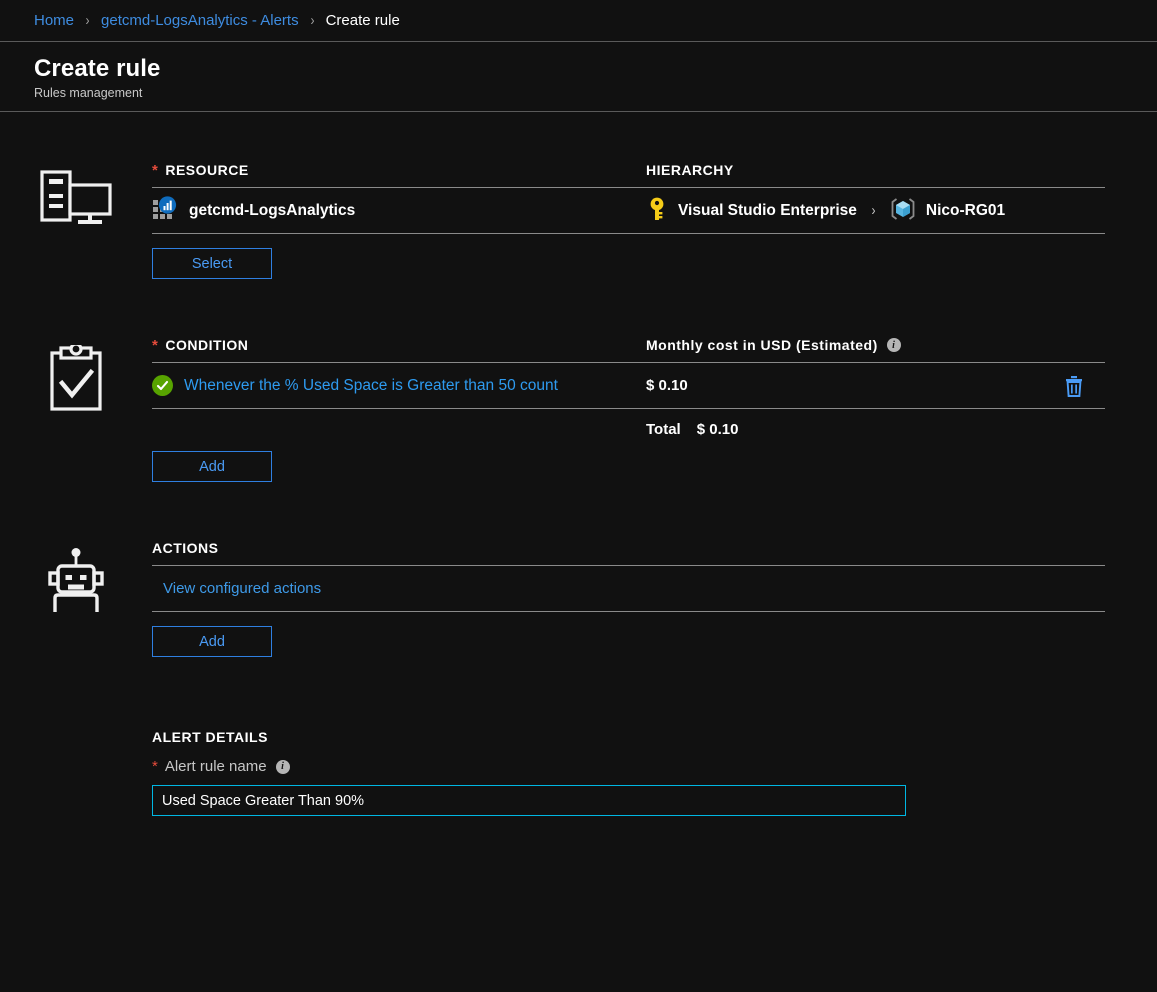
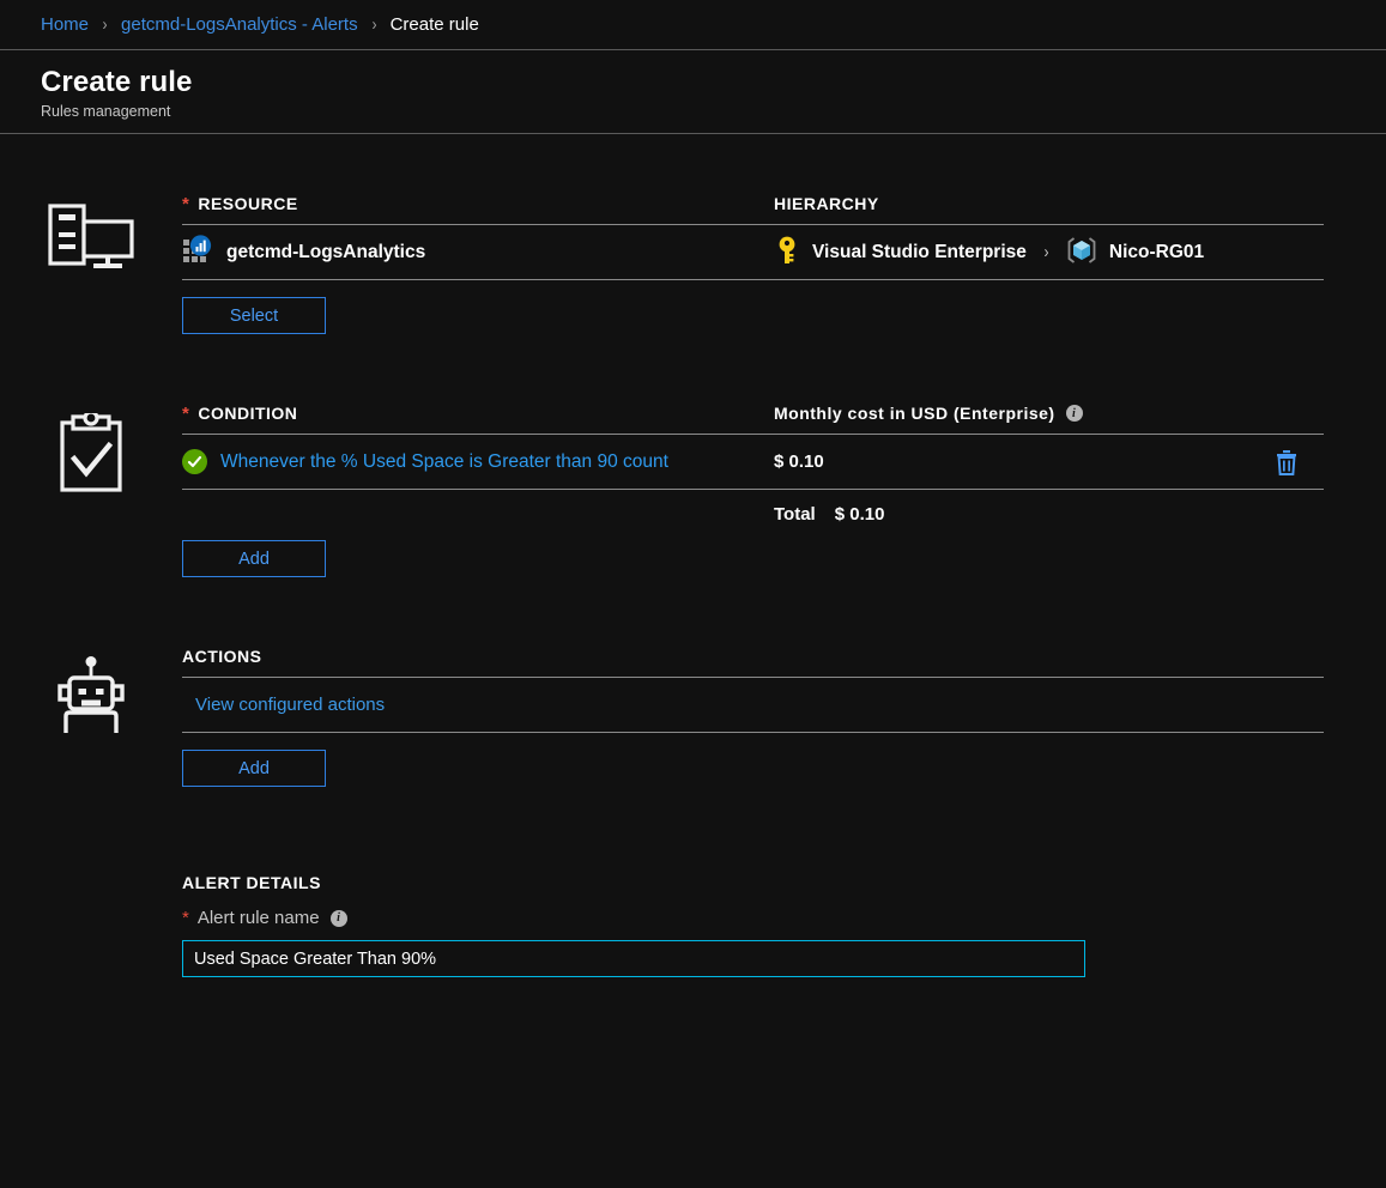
  Home
  ›
  getcmd-LogsAnalytics - Alerts
  ›
  Create rule
  Create rule
  Rules management
  * RESOURCE
  HIERARCHY
  getcmd-LogsAnalytics
  Visual Studio Enterprise
  ›
  Nico-RG01
  Select
  * CONDITION
- Monthly cost in USD (Estimated)
+ Monthly cost in USD (Enterprise)
  i
- Whenever the % Used Space is Greater than 50 count
+ Whenever the % Used Space is Greater than 90 count
  $ 0.10
  Total
  $ 0.10
  Add
  ACTIONS
  View configured actions
  Add
  ALERT DETAILS
  *
  Alert rule name
  i
  Used Space Greater Than 90%
